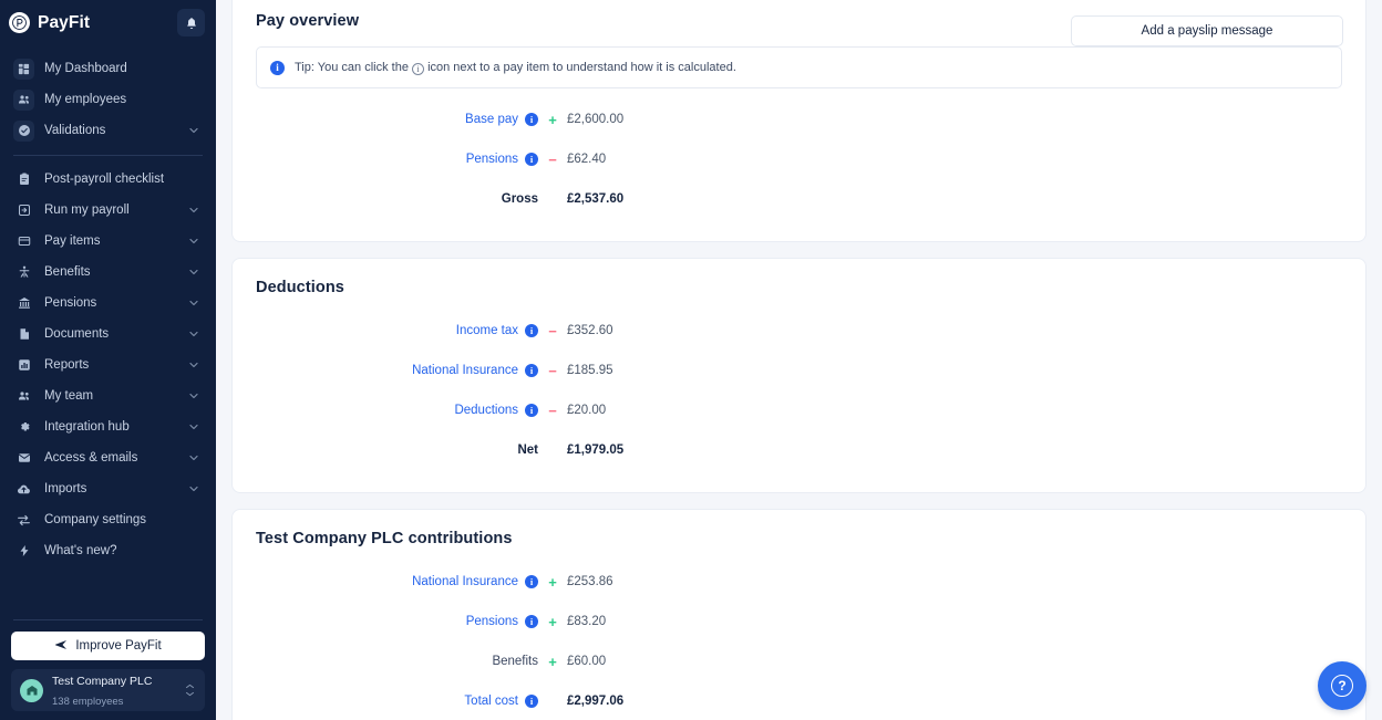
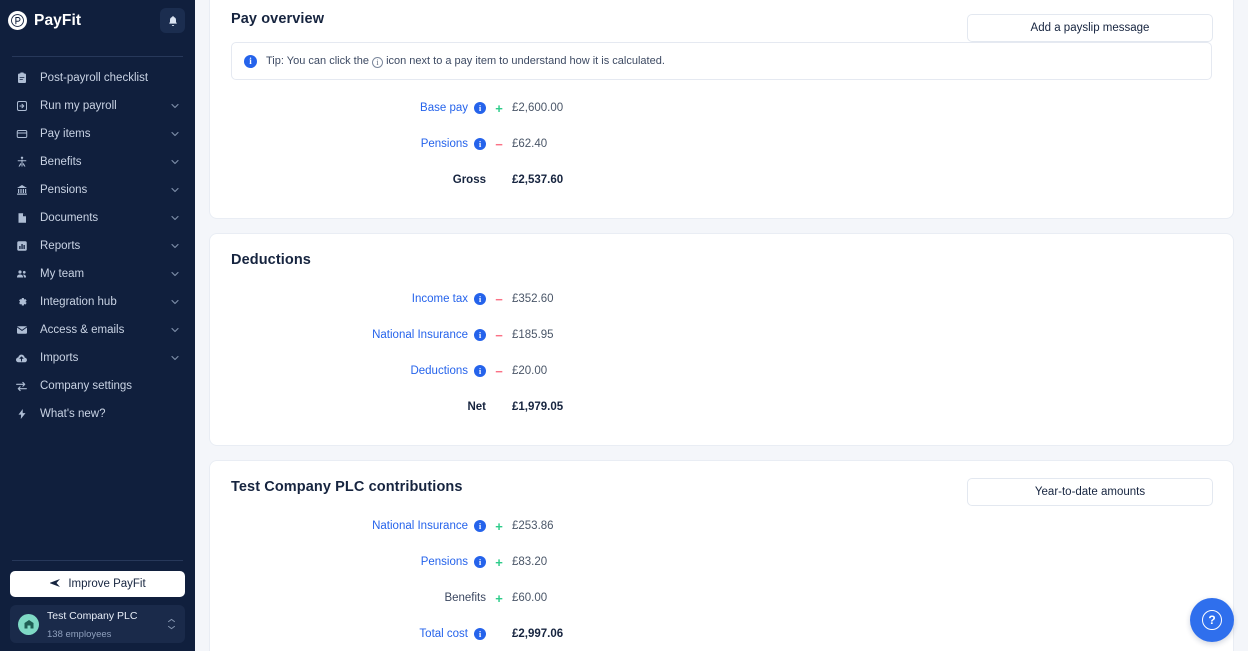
  PayFit
- My Dashboard
- My employees
- Validations
  Post-payroll checklist
  Run my payroll
  Pay items
  Benefits
  Pensions
  Documents
  Reports
  My team
  Integration hub
  Access & emails
  Imports
  Company settings
  What's new?
  Improve PayFit
  Test Company PLC 138 employees
  Pay overview
  Add a payslip message
  i
  Tip: You can click the i icon next to a pay item to understand how it is calculated.
  Base pay
  i
  +
  £2,600.00
  Pensions
  i
  −
  £62.40
  Gross
  £2,537.60
  Deductions
  Income tax
  i
  −
  £352.60
  National Insurance
  i
  −
  £185.95
  Deductions
  i
  −
  £20.00
  Net
  £1,979.05
  Test Company PLC contributions
+ Year-to-date amounts
  National Insurance
  i
  +
  £253.86
  Pensions
  i
  +
  £83.20
  Benefits
  +
  £60.00
  Total cost
  i
  £2,997.06
  ?
